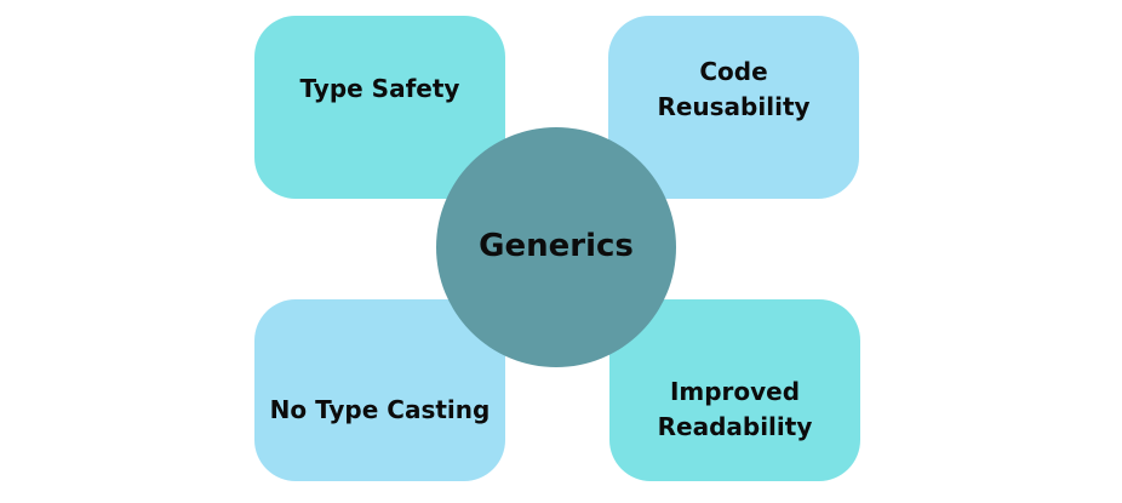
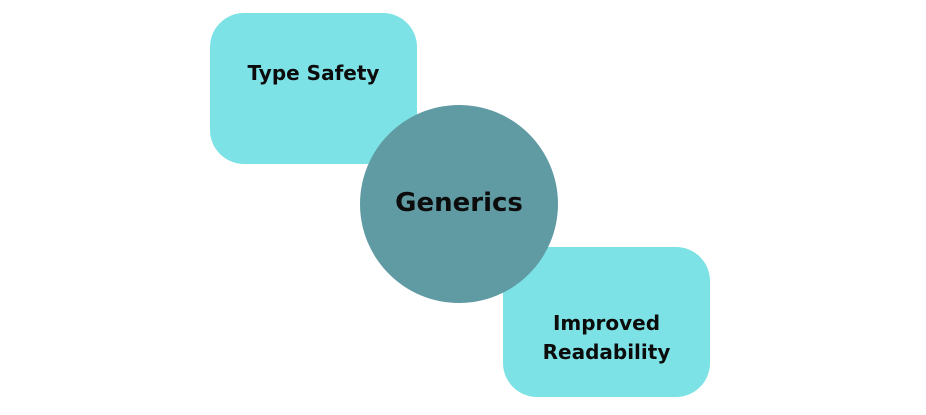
  Type Safety
- Code Reusability
- No Type Casting
  Improved Readability
  Generics
